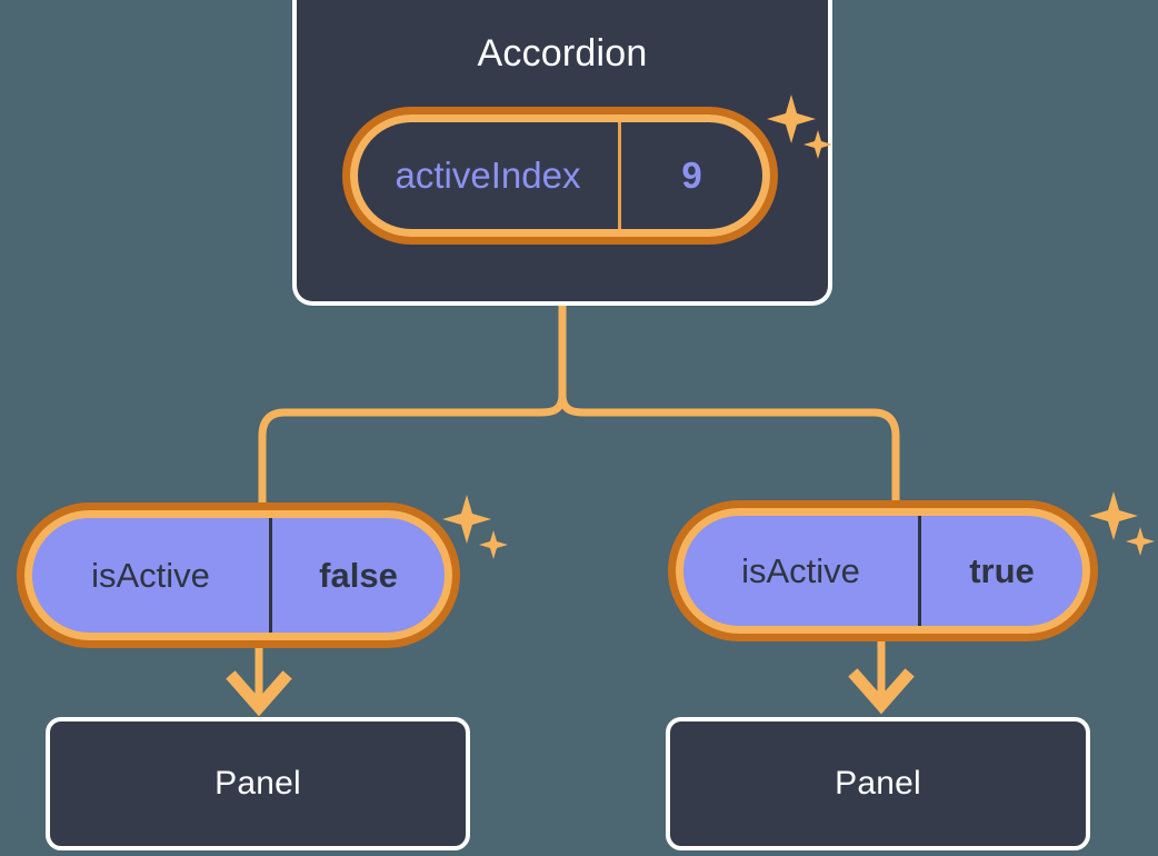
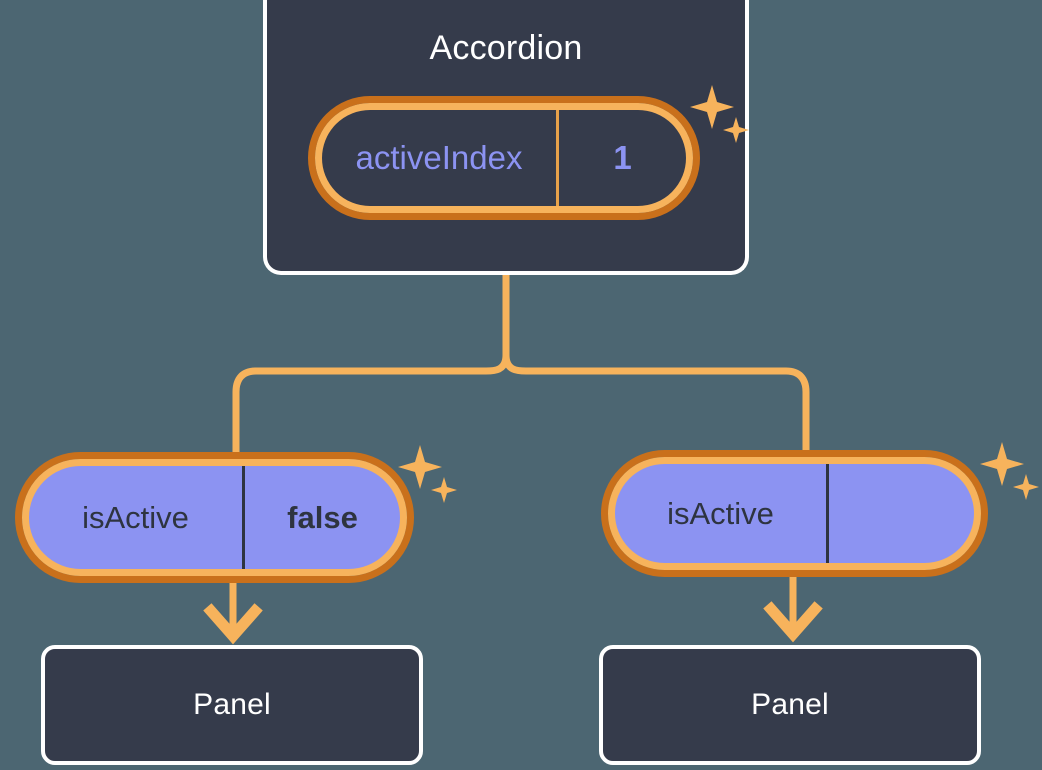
  Accordion
  activeIndex
- 9
+ 1
  isActive
  false
  Panel
  isActive
- true
  Panel
